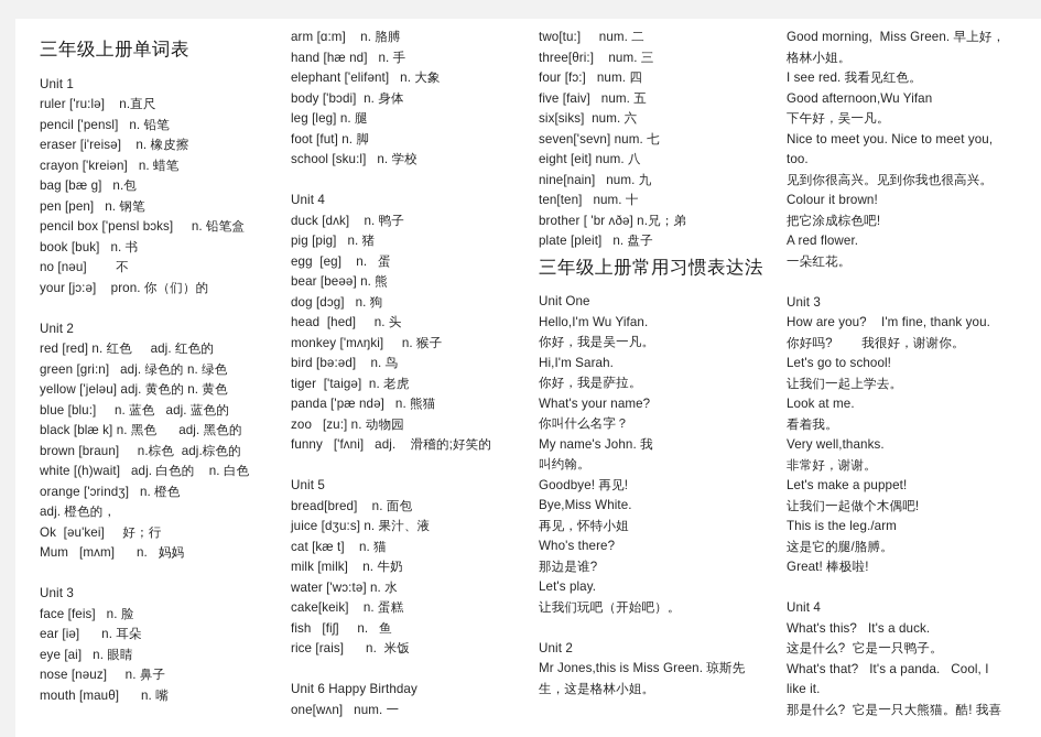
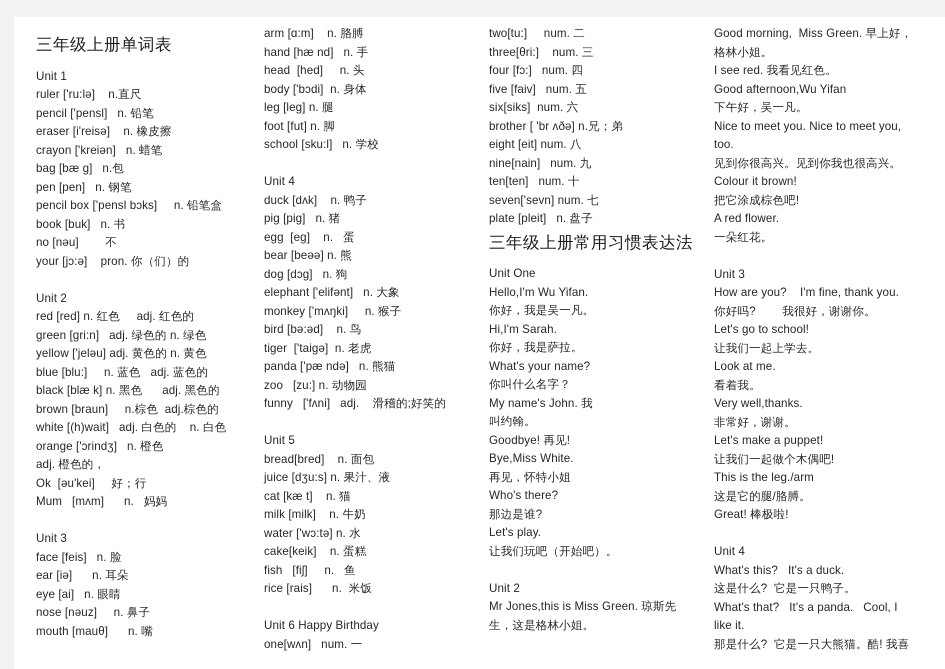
  三年级上册单词表
  Unit 1
  ruler ['ru:lə] n.直尺
  pencil ['pensl] n. 铅笔
  eraser [i'reisə] n. 橡皮擦
  crayon ['kreiən] n. 蜡笔
  bag [bæ g] n.包
  pen [pen] n. 钢笔
  pencil box ['pensl bɔks] n. 铅笔盒
  book [buk] n. 书
  no [nəu] 不
  your [jɔ:ə] pron. 你（们）的
  Unit 2
  red [red] n. 红色 adj. 红色的
  green [gri:n] adj. 绿色的 n. 绿色
  yellow ['jeləu] adj. 黄色的 n. 黄色
  blue [blu:] n. 蓝色 adj. 蓝色的
  black [blæ k] n. 黑色 adj. 黑色的
  brown [braun] n.棕色 adj.棕色的
  white [(h)wait] adj. 白色的 n. 白色
  orange ['ɔrindʒ] n. 橙色
  adj. 橙色的，
  Ok [əu'kei] 好；行
  Mum [mʌm] n. 妈妈
  Unit 3
  face [feis] n. 脸
  ear [iə] n. 耳朵
  eye [ai] n. 眼睛
  nose [nəuz] n. 鼻子
  mouth [mauθ] n. 嘴
  arm [ɑ:m] n. 胳膊
  hand [hæ nd] n. 手
- elephant ['elifənt] n. 大象
+ head [hed] n. 头
  body ['bɔdi] n. 身体
  leg [leg] n. 腿
  foot [fut] n. 脚
  school [sku:l] n. 学校
  Unit 4
  duck [dʌk] n. 鸭子
  pig [pig] n. 猪
  egg [eg] n. 蛋
  bear [beəə] n. 熊
  dog [dɔg] n. 狗
- head [hed] n. 头
+ elephant ['elifənt] n. 大象
  monkey ['mʌŋki] n. 猴子
  bird [bə:əd] n. 鸟
  tiger ['taigə] n. 老虎
  panda ['pæ ndə] n. 熊猫
  zoo [zu:] n. 动物园
  funny ['fʌni] adj. 滑稽的;好笑的
  Unit 5
  bread[bred] n. 面包
  juice [dʒu:s] n. 果汁、液
  cat [kæ t] n. 猫
  milk [milk] n. 牛奶
  water ['wɔ:tə] n. 水
  cake[keik] n. 蛋糕
  fish [fiʃ] n. 鱼
  rice [rais] n. 米饭
  Unit 6 Happy Birthday
  one[wʌn] num. 一
  two[tu:] num. 二
  three[θri:] num. 三
  four [fɔ:] num. 四
  five [faiv] num. 五
  six[siks] num. 六
- seven['sevn] num. 七
+ brother [ 'br ʌðə] n.兄；弟
  eight [eit] num. 八
  nine[nain] num. 九
  ten[ten] num. 十
- brother [ 'br ʌðə] n.兄；弟
+ seven['sevn] num. 七
  plate [pleit] n. 盘子
  三年级上册常用习惯表达法
  Unit One
  Hello,I'm Wu Yifan.
  你好，我是吴一凡。
  Hi,I'm Sarah.
  你好，我是萨拉。
  What's your name?
  你叫什么名字？
  My name's John. 我
  叫约翰。
  Goodbye! 再见!
  Bye,Miss White.
  再见，怀特小姐
  Who's there?
  那边是谁?
  Let's play.
  让我们玩吧（开始吧）。
  Unit 2
  Mr Jones,this is Miss Green. 琼斯先
  生，这是格林小姐。
  Good morning, Miss Green. 早上好，
  格林小姐。
  I see red. 我看见红色。
  Good afternoon,Wu Yifan
  下午好，吴一凡。
  Nice to meet you. Nice to meet you,
  too.
  见到你很高兴。见到你我也很高兴。
  Colour it brown!
  把它涂成棕色吧!
  A red flower.
  一朵红花。
  Unit 3
  How are you? I'm fine, thank you.
  你好吗? 我很好，谢谢你。
  Let's go to school!
  让我们一起上学去。
  Look at me.
  看着我。
  Very well,thanks.
  非常好，谢谢。
  Let's make a puppet!
  让我们一起做个木偶吧!
  This is the leg./arm
  这是它的腿/胳膊。
  Great! 棒极啦!
  Unit 4
  What's this? It's a duck.
  这是什么? 它是一只鸭子。
  What's that? It's a panda. Cool, I
  like it.
  那是什么? 它是一只大熊猫。酷! 我喜
